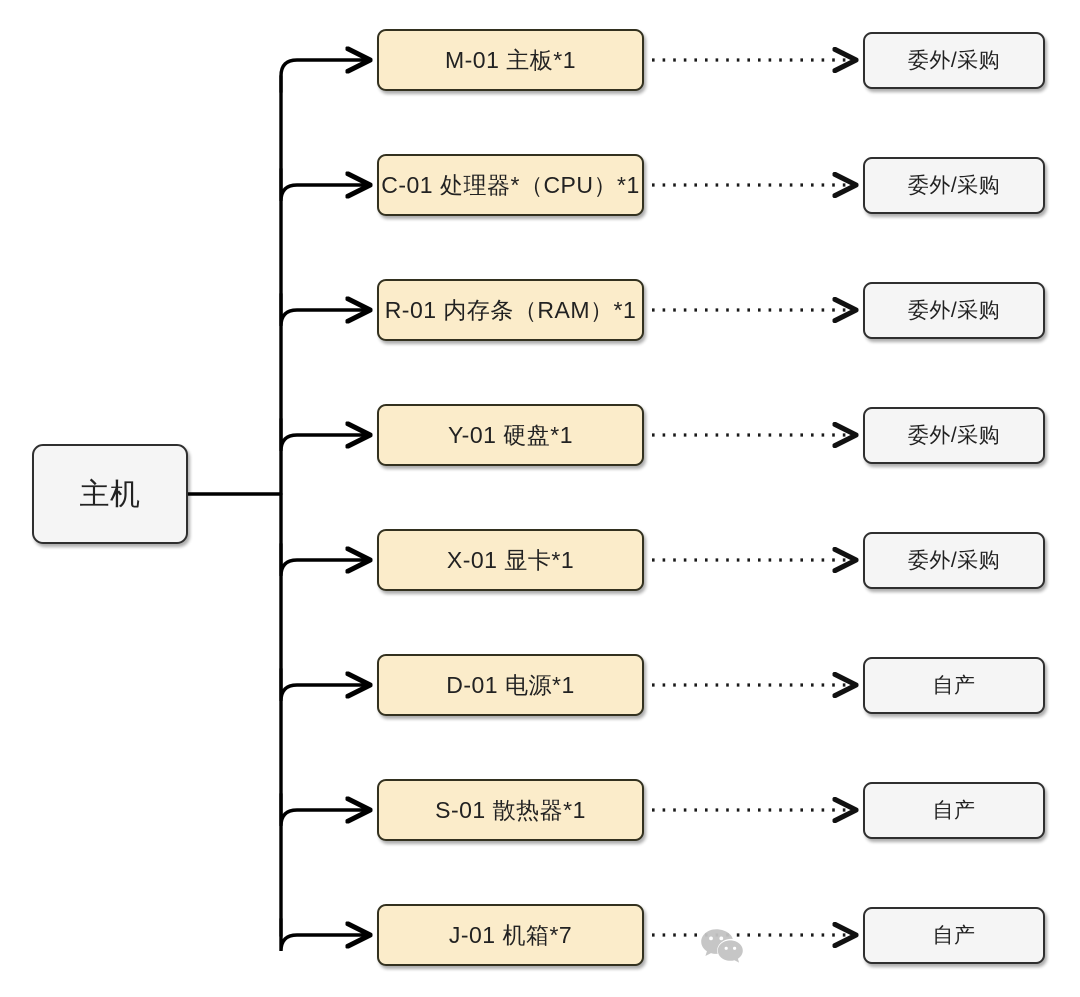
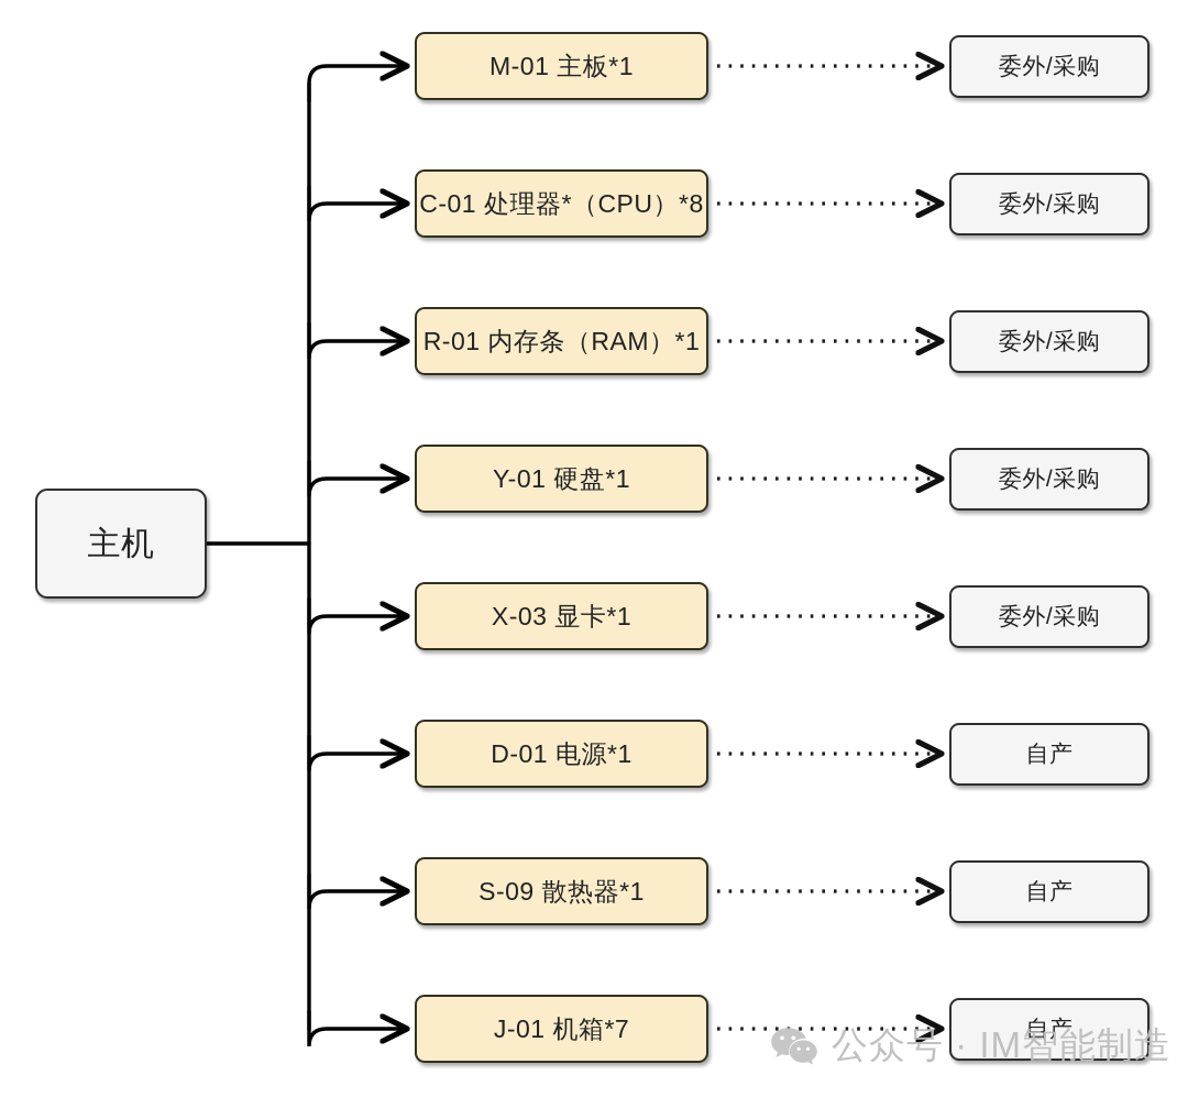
  主机
  M-01 主板*1
- C-01 处理器*（CPU）*1
+ C-01 处理器*（CPU）*8
  R-01 内存条（RAM）*1
  Y-01 硬盘*1
- X-01 显卡*1
+ X-03 显卡*1
  D-01 电源*1
- S-01 散热器*1
+ S-09 散热器*1
  J-01 机箱*7
  委外/采购
  委外/采购
  委外/采购
  委外/采购
  委外/采购
  自产
  自产
  自产
+ 公众号 · IM智能制造
